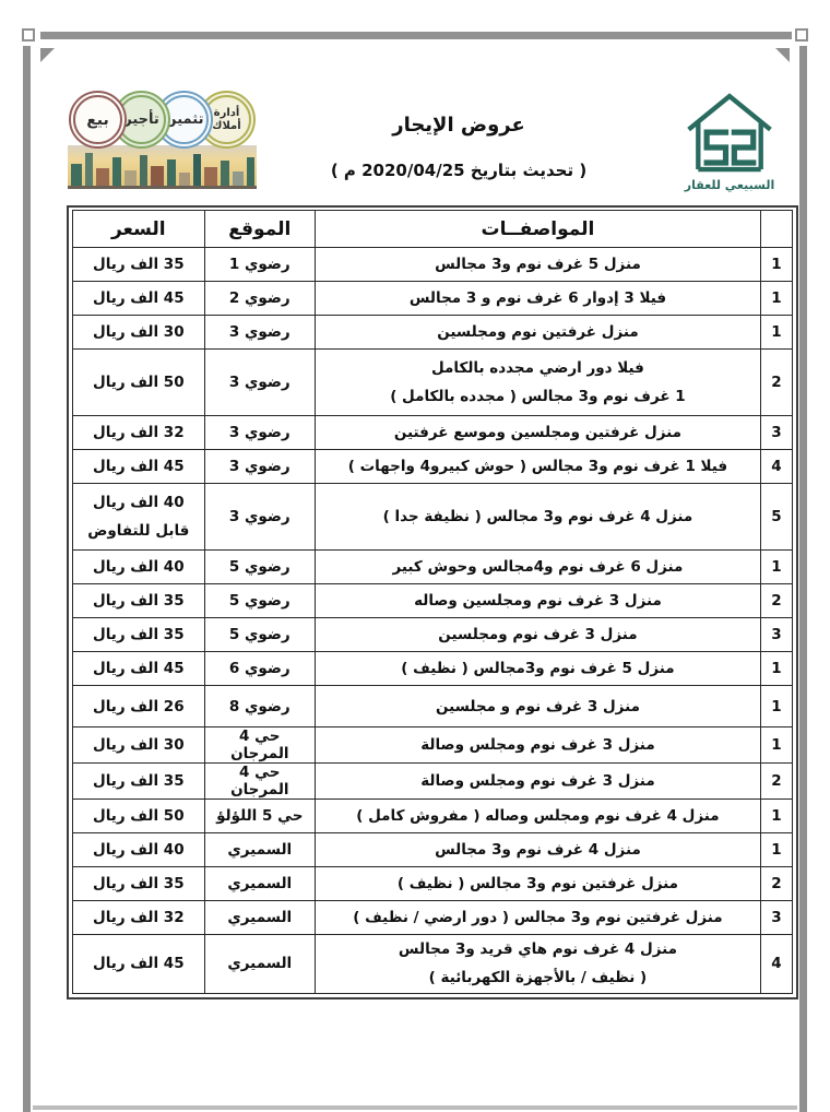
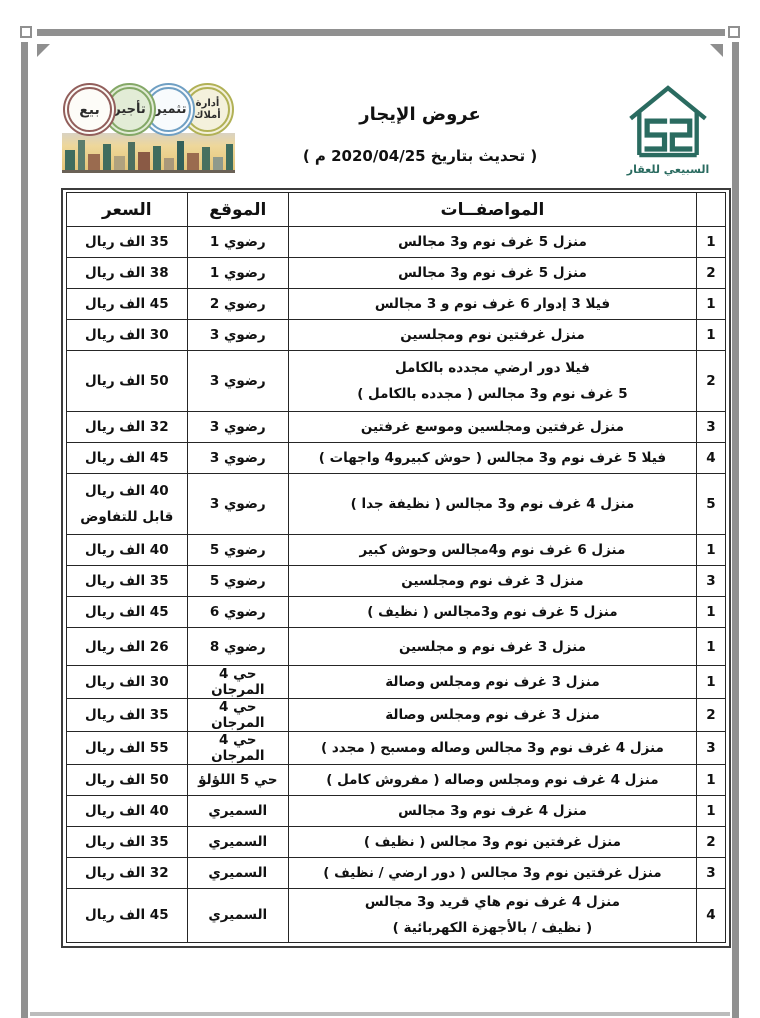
  بيع
  تأجير
  تثمين
  أدارة أملاك
  عروض الإيجار
  ( تحديث بتاريخ 2020/04/25 م )
  السبيعي للعقار
  	المواصفــات	الموقع	السعر
  1	منزل 5 غرف نوم و3 مجالس	رضوي 1	35 الف ريال
+ 2	منزل 5 غرف نوم و3 مجالس	رضوي 1	38 الف ريال
  1	فيلا 3 إدوار 6 غرف نوم و 3 مجالس	رضوي 2	45 الف ريال
  1	منزل غرفتين نوم ومجلسين	رضوي 3	30 الف ريال
- 2	فيلا دور ارضي مجدده بالكامل 1 غرف نوم و3 مجالس ( مجدده بالكامل )	رضوي 3	50 الف ريال
+ 2	فيلا دور ارضي مجدده بالكامل 5 غرف نوم و3 مجالس ( مجدده بالكامل )	رضوي 3	50 الف ريال
  3	منزل غرفتين ومجلسين وموسع غرفتين	رضوي 3	32 الف ريال
- 4	فيلا 1 غرف نوم و3 مجالس ( حوش كبيرو4 واجهات )	رضوي 3	45 الف ريال
+ 4	فيلا 5 غرف نوم و3 مجالس ( حوش كبيرو4 واجهات )	رضوي 3	45 الف ريال
  5	منزل 4 غرف نوم و3 مجالس ( نظيفة جدا )	رضوي 3	40 الف ريال قابل للتفاوض
  1	منزل 6 غرف نوم و4مجالس وحوش كبير	رضوي 5	40 الف ريال
- 2	منزل 3 غرف نوم ومجلسين وصاله	رضوي 5	35 الف ريال
  3	منزل 3 غرف نوم ومجلسين	رضوي 5	35 الف ريال
  1	منزل 5 غرف نوم و3مجالس ( نظيف )	رضوي 6	45 الف ريال
  1	منزل 3 غرف نوم و مجلسين	رضوي 8	26 الف ريال
  1	منزل 3 غرف نوم ومجلس وصالة	حي 4 المرجان	30 الف ريال
  2	منزل 3 غرف نوم ومجلس وصالة	حي 4 المرجان	35 الف ريال
+ 3	منزل 4 غرف نوم و3 مجالس وصاله ومسبح ( مجدد )	حي 4 المرجان	55 الف ريال
  1	منزل 4 غرف نوم ومجلس وصاله ( مفروش كامل )	حي 5 اللؤلؤ	50 الف ريال
  1	منزل 4 غرف نوم و3 مجالس	السميري	40 الف ريال
  2	منزل غرفتين نوم و3 مجالس ( نظيف )	السميري	35 الف ريال
  3	منزل غرفتين نوم و3 مجالس ( دور ارضي / نظيف )	السميري	32 الف ريال
  4	منزل 4 غرف نوم هاي قريد و3 مجالس ( نظيف / بالأجهزة الكهربائية )	السميري	45 الف ريال
